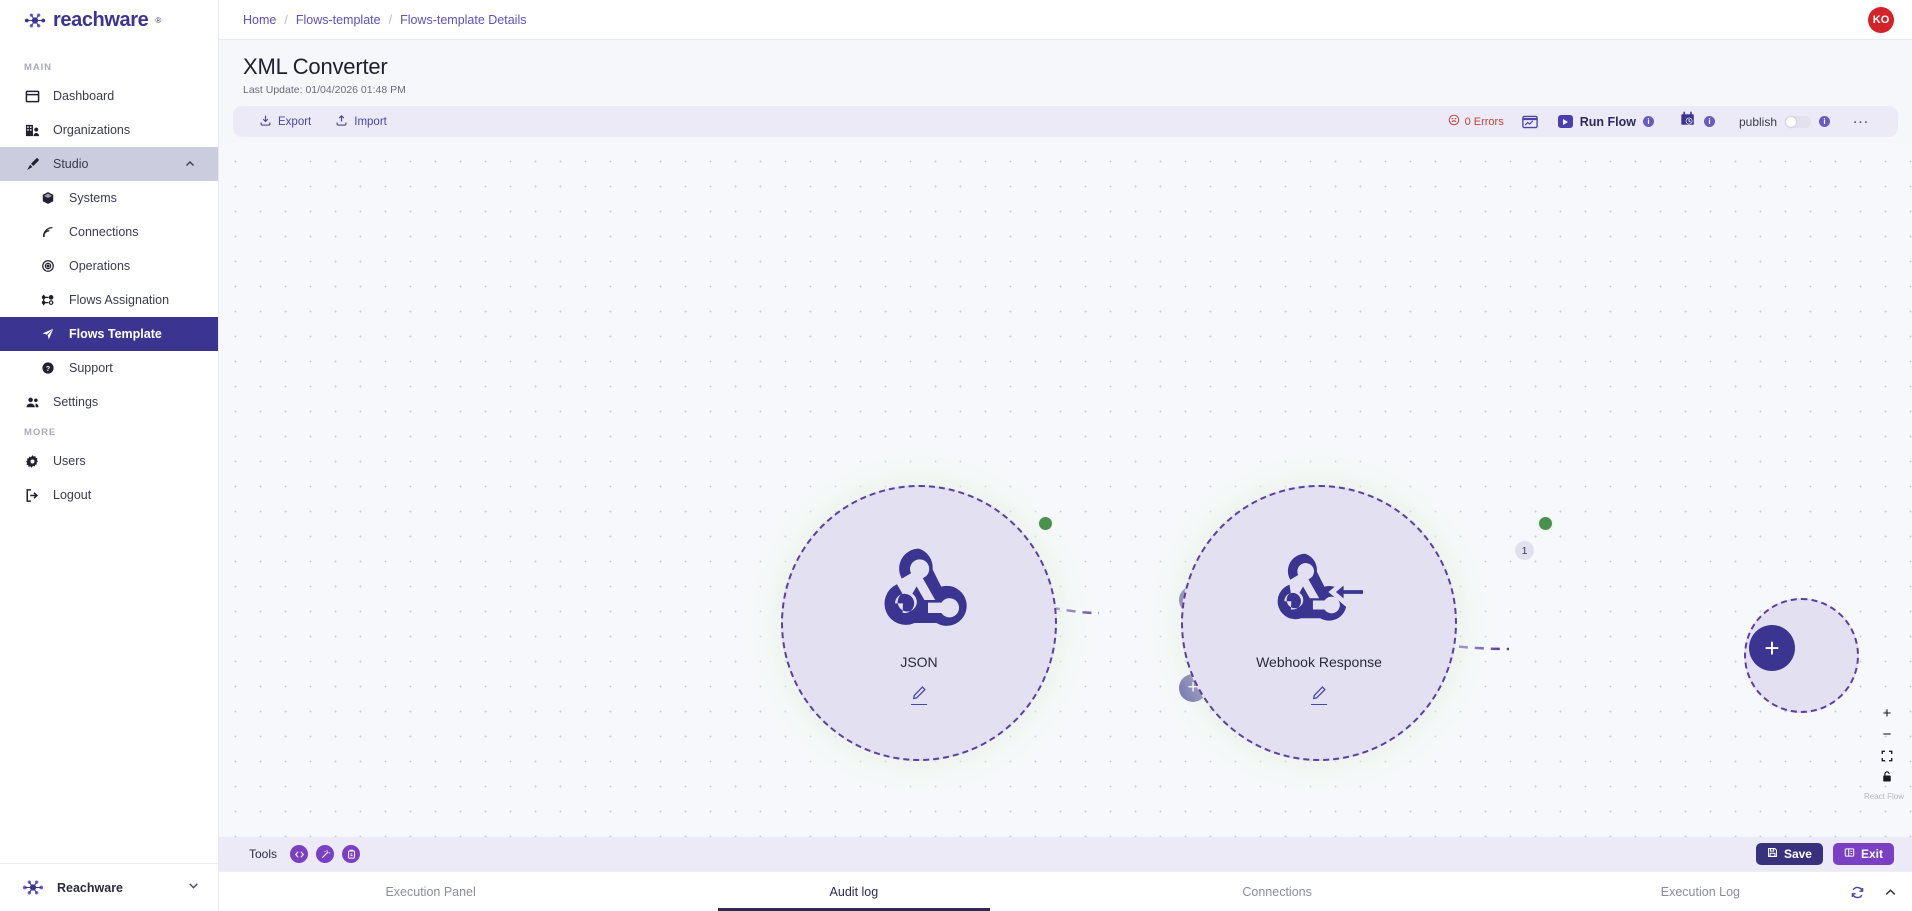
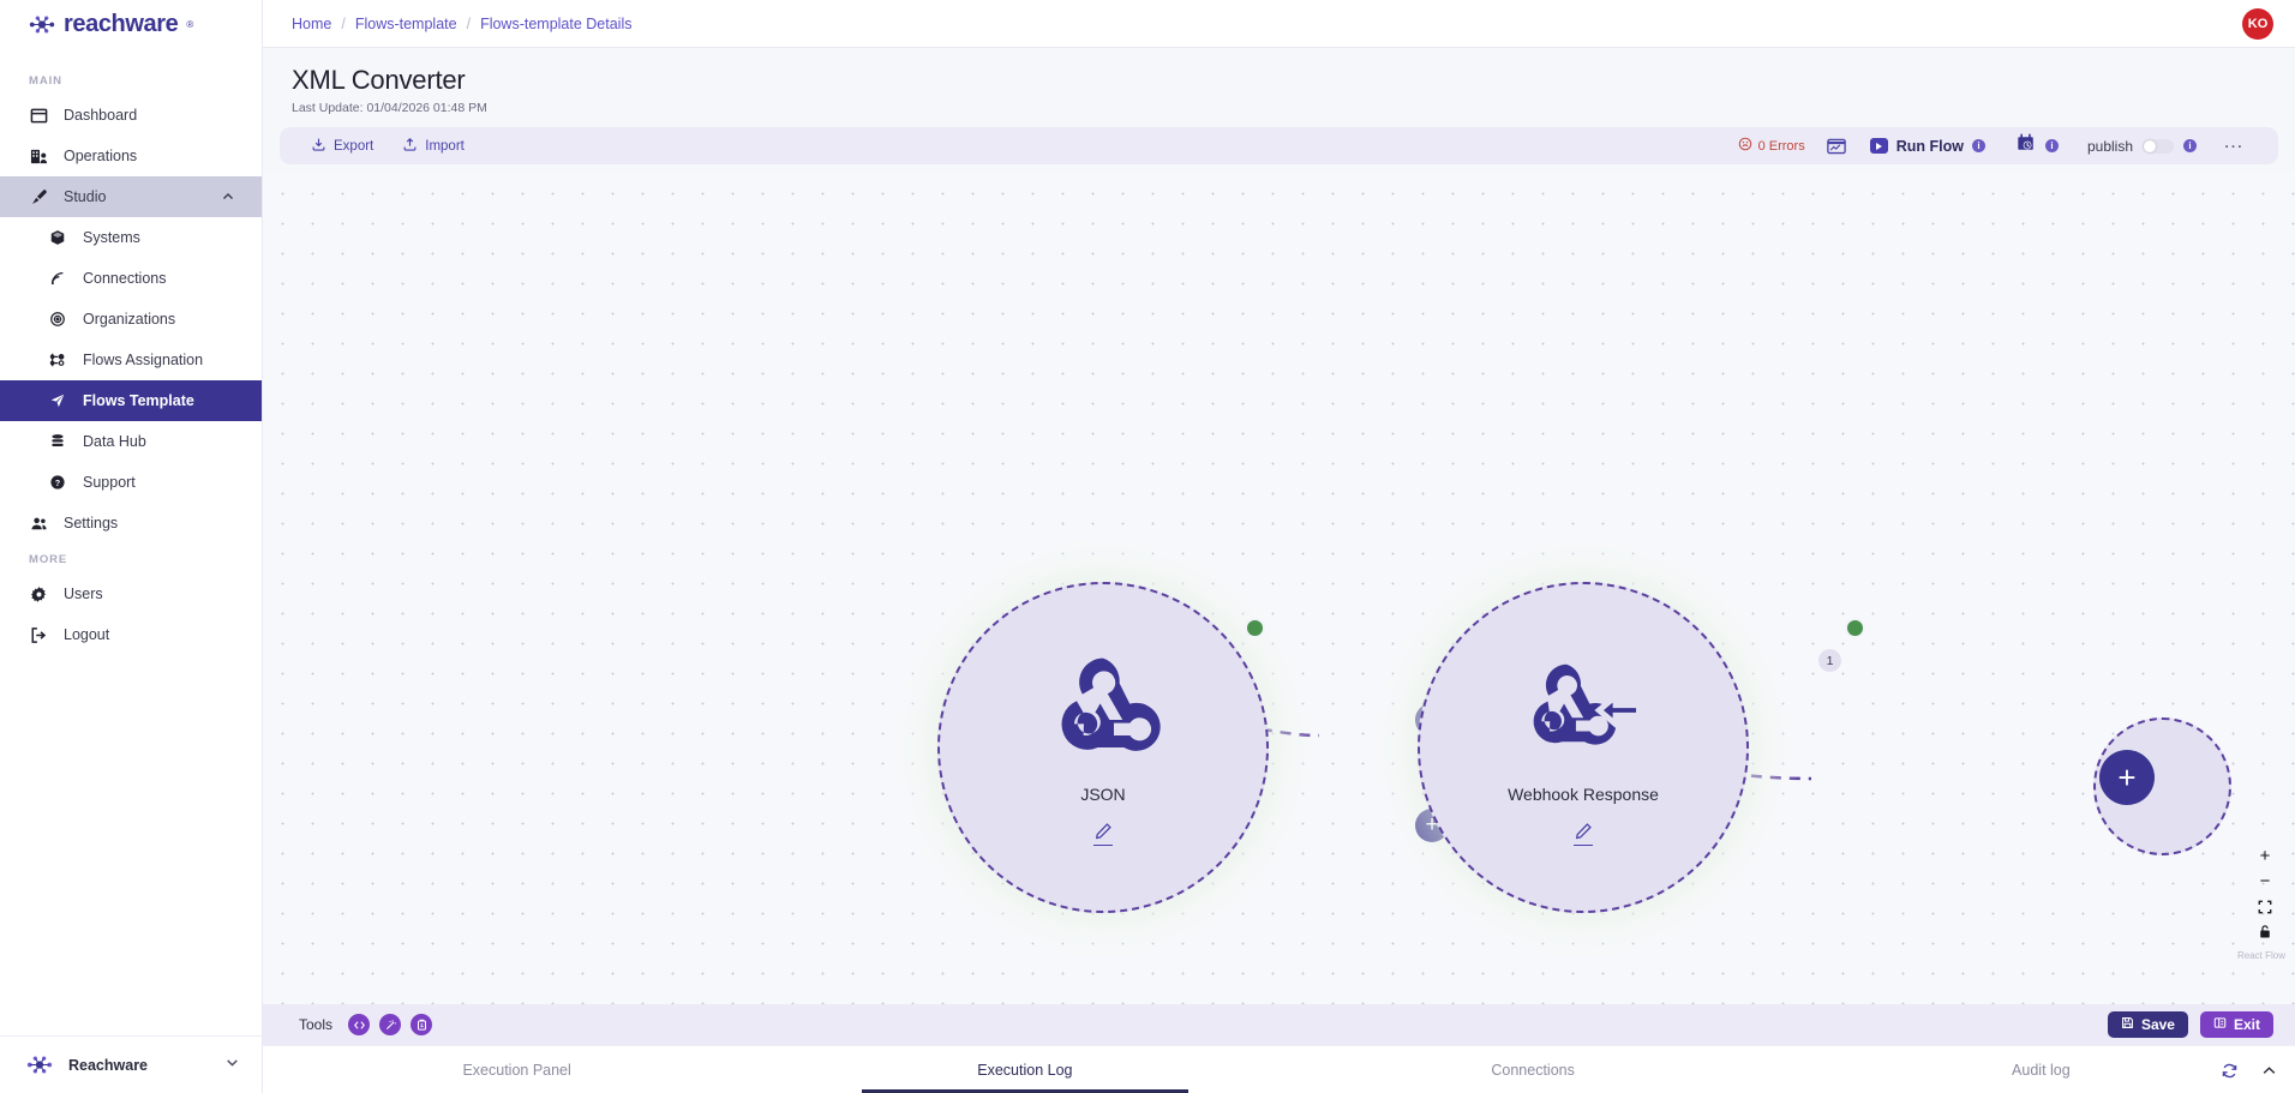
  reachware
  ®
  MAIN
  Dashboard
- Organizations
+ Operations
  Studio
  Systems
  Connections
- Operations
+ Organizations
  Flows Assignation
  Flows Template
+ Data Hub
  Support
  Settings
  MORE
  Users
  Logout
  Reachware
  Home
  /
  Flows-template
  /
  Flows-template Details
  KO
  XML Converter
  Last Update: 01/04/2026 01:48 PM
  Export
  Import
  0 Errors
  Run Flow
  i
  i
  publish
  i
  …
  JSON
  Webhook Response
  1
  +
  +
  −
  React Flow
  Tools
  Save
  Exit
  Execution Panel
- Audit log
+ Execution Log
  Connections
- Execution Log
+ Audit log
